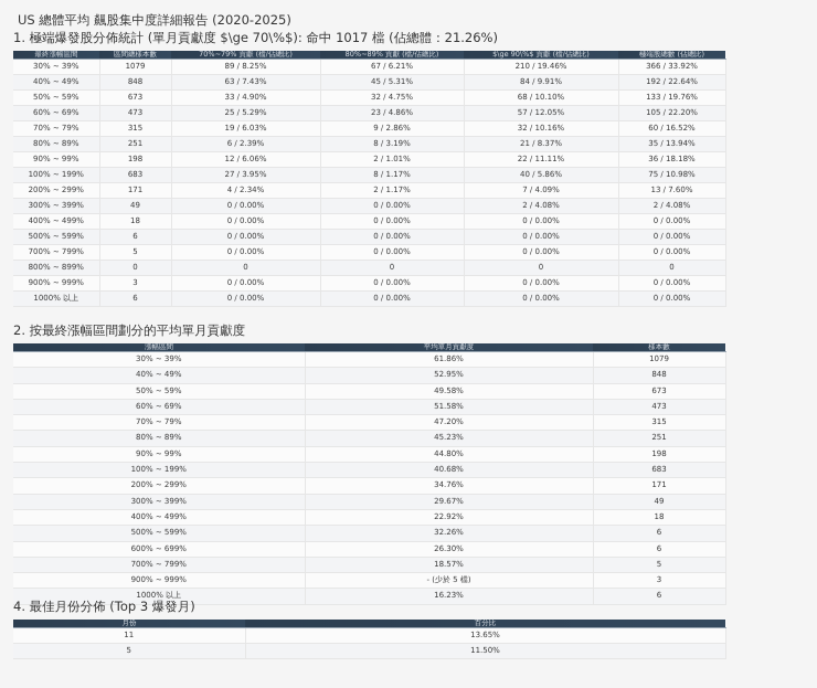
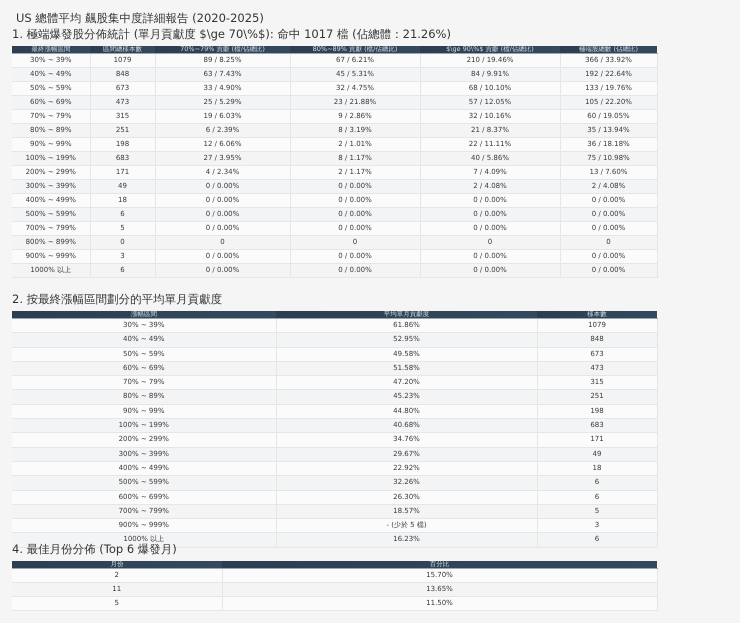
  US 總體平均 飆股集中度詳細報告 (2020-2025)
  1. 極端爆發股分佈統計 (單月貢獻度 $\ge 70\%$): 命中 1017 檔 (佔總體：21.26%)
  最終漲幅區間	區間總樣本數	70%~79% 貢獻 (檔/佔總比)	80%~89% 貢獻 (檔/佔總比)	$\ge 90\%$ 貢獻 (檔/佔總比)	極端股總數 (佔總比)
  30% ~ 39%	1079	89 / 8.25%	67 / 6.21%	210 / 19.46%	366 / 33.92%
  40% ~ 49%	848	63 / 7.43%	45 / 5.31%	84 / 9.91%	192 / 22.64%
  50% ~ 59%	673	33 / 4.90%	32 / 4.75%	68 / 10.10%	133 / 19.76%
- 60% ~ 69%	473	25 / 5.29%	23 / 4.86%	57 / 12.05%	105 / 22.20%
+ 60% ~ 69%	473	25 / 5.29%	23 / 21.88%	57 / 12.05%	105 / 22.20%
- 70% ~ 79%	315	19 / 6.03%	9 / 2.86%	32 / 10.16%	60 / 16.52%
+ 70% ~ 79%	315	19 / 6.03%	9 / 2.86%	32 / 10.16%	60 / 19.05%
  80% ~ 89%	251	6 / 2.39%	8 / 3.19%	21 / 8.37%	35 / 13.94%
  90% ~ 99%	198	12 / 6.06%	2 / 1.01%	22 / 11.11%	36 / 18.18%
  100% ~ 199%	683	27 / 3.95%	8 / 1.17%	40 / 5.86%	75 / 10.98%
  200% ~ 299%	171	4 / 2.34%	2 / 1.17%	7 / 4.09%	13 / 7.60%
  300% ~ 399%	49	0 / 0.00%	0 / 0.00%	2 / 4.08%	2 / 4.08%
  400% ~ 499%	18	0 / 0.00%	0 / 0.00%	0 / 0.00%	0 / 0.00%
  500% ~ 599%	6	0 / 0.00%	0 / 0.00%	0 / 0.00%	0 / 0.00%
  700% ~ 799%	5	0 / 0.00%	0 / 0.00%	0 / 0.00%	0 / 0.00%
  800% ~ 899%	0	0	0	0	0
  900% ~ 999%	3	0 / 0.00%	0 / 0.00%	0 / 0.00%	0 / 0.00%
  1000% 以上	6	0 / 0.00%	0 / 0.00%	0 / 0.00%	0 / 0.00%
  2. 按最終漲幅區間劃分的平均單月貢獻度
  漲幅區間	平均單月貢獻度	樣本數
  30% ~ 39%	61.86%	1079
  40% ~ 49%	52.95%	848
  50% ~ 59%	49.58%	673
  60% ~ 69%	51.58%	473
  70% ~ 79%	47.20%	315
  80% ~ 89%	45.23%	251
  90% ~ 99%	44.80%	198
  100% ~ 199%	40.68%	683
  200% ~ 299%	34.76%	171
  300% ~ 399%	29.67%	49
  400% ~ 499%	22.92%	18
  500% ~ 599%	32.26%	6
  600% ~ 699%	26.30%	6
  700% ~ 799%	18.57%	5
  900% ~ 999%	- (少於 5 檔)	3
  1000% 以上	16.23%	6
- 4. 最佳月份分佈 (Top 3 爆發月)
+ 4. 最佳月份分佈 (Top 6 爆發月)
  月份	百分比
+ 2	15.70%
  11	13.65%
  5	11.50%
